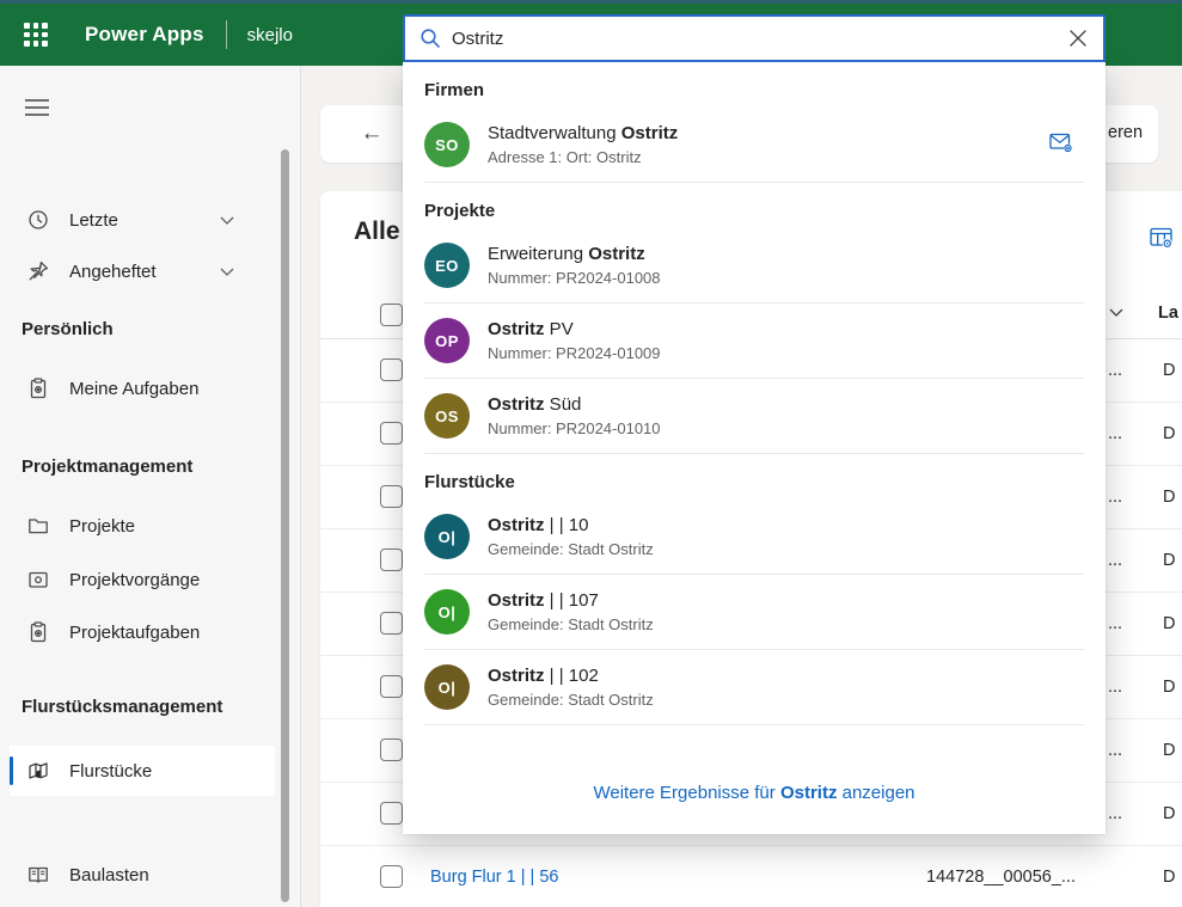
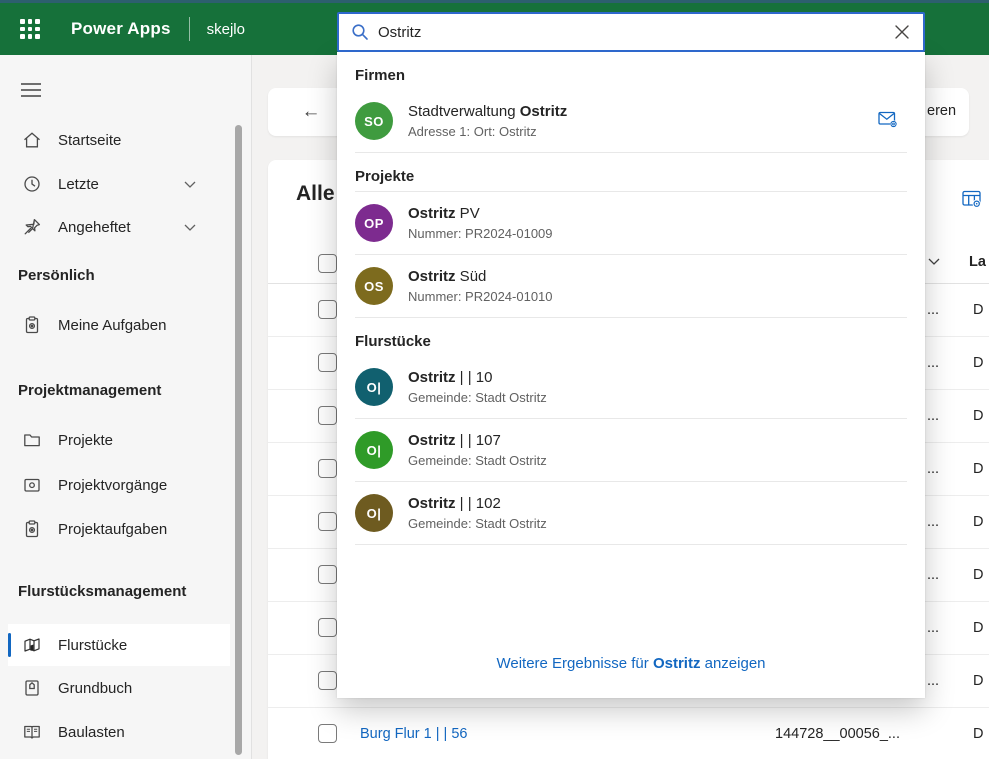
  Power Apps
  skejlo
  Ostritz
+ Startseite
  Letzte
  Angeheftet
  Persönlich
  Meine Aufgaben
  Projektmanagement
  Projekte
  Projektvorgänge
  Projektaufgaben
  Flurstücksmanagement
  Flurstücke
+ Grundbuch
  Baulasten
  ←
  eren
  Alle
  La
  ...
  D
  ...
  D
  ...
  D
  ...
  D
  ...
  D
  ...
  D
  ...
  D
  ...
  D
  Burg Flur 1 | | 56
  144728__00056_...
  D
  Firmen
  SO
  Stadtverwaltung Ostritz
  Adresse 1: Ort: Ostritz
  Projekte
- EO
- Erweiterung Ostritz
- Nummer: PR2024-01008
  OP
  Ostritz PV
  Nummer: PR2024-01009
  OS
  Ostritz Süd
  Nummer: PR2024-01010
  Flurstücke
  O|
  Ostritz | | 10
  Gemeinde: Stadt Ostritz
  O|
  Ostritz | | 107
  Gemeinde: Stadt Ostritz
  O|
  Ostritz | | 102
  Gemeinde: Stadt Ostritz
  Weitere Ergebnisse für Ostritz anzeigen
